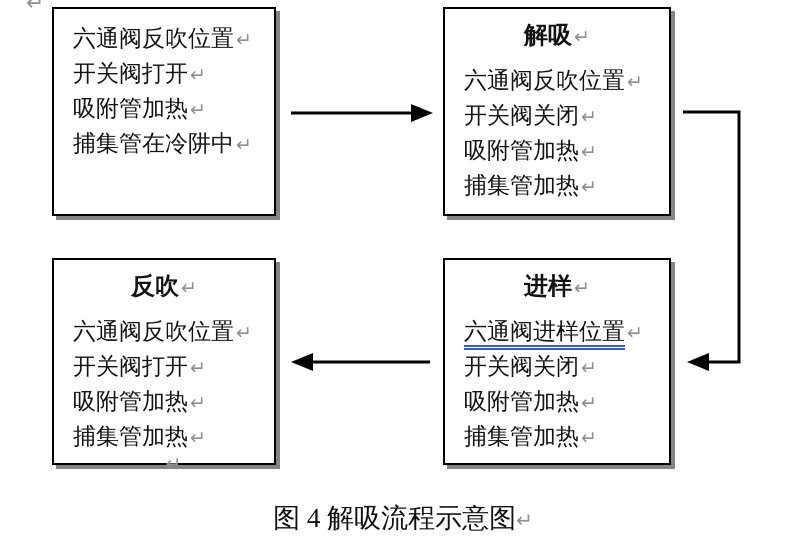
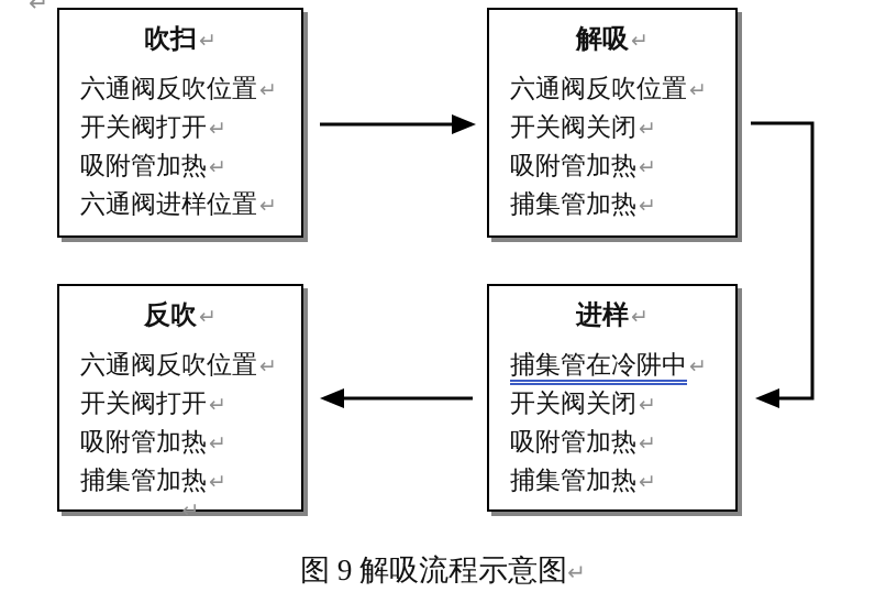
  ↵
+ 吹扫↵
  六通阀反吹位置↵
  开关阀打开↵
  吸附管加热↵
- 捕集管在冷阱中↵
+ 六通阀进样位置↵
  解吸↵
  六通阀反吹位置↵
  开关阀关闭↵
  吸附管加热↵
  捕集管加热↵
  反吹↵
  六通阀反吹位置↵
  开关阀打开↵
  吸附管加热↵
  捕集管加热↵
  ↵
  进样↵
- 六通阀进样位置↵
+ 捕集管在冷阱中↵
  开关阀关闭↵
  吸附管加热↵
  捕集管加热↵
- 图 4 解吸流程示意图↵
+ 图 9 解吸流程示意图↵
